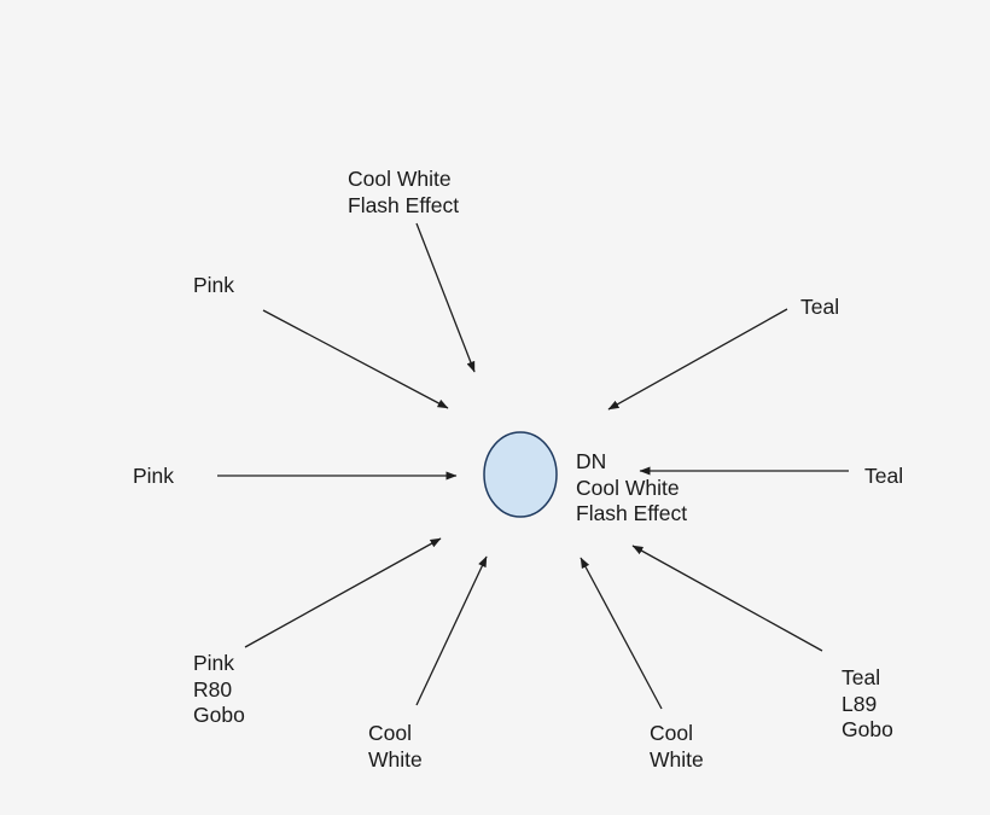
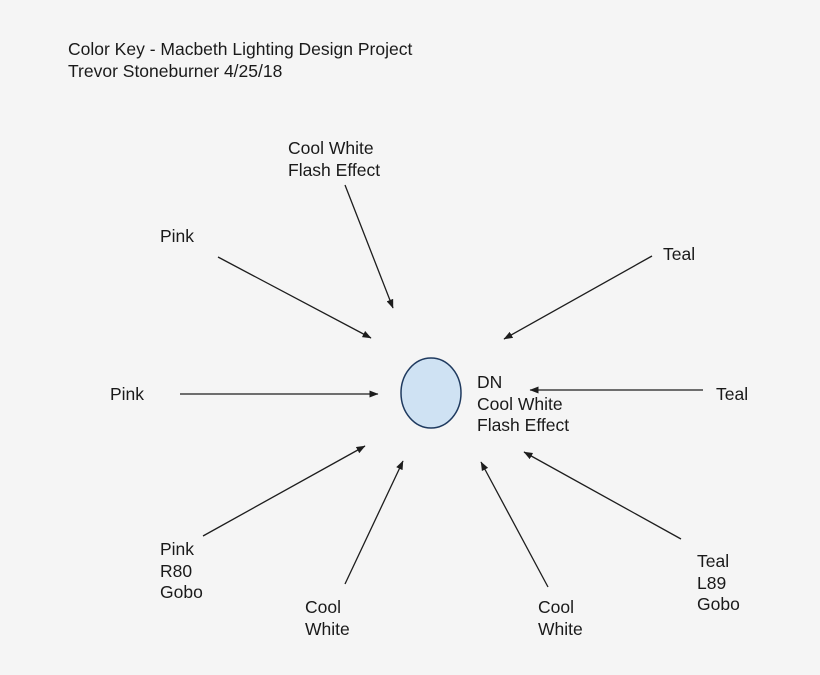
+ Color Key - Macbeth Lighting Design Project
+ Trevor Stoneburner 4/25/18
  DN
  Cool White
  Flash Effect
  Pink
  Cool White
  Flash Effect
  Teal
  Pink
  Teal
  Pink
  R80
  Gobo
  Cool
  White
  Cool
  White
  Teal
  L89
  Gobo
